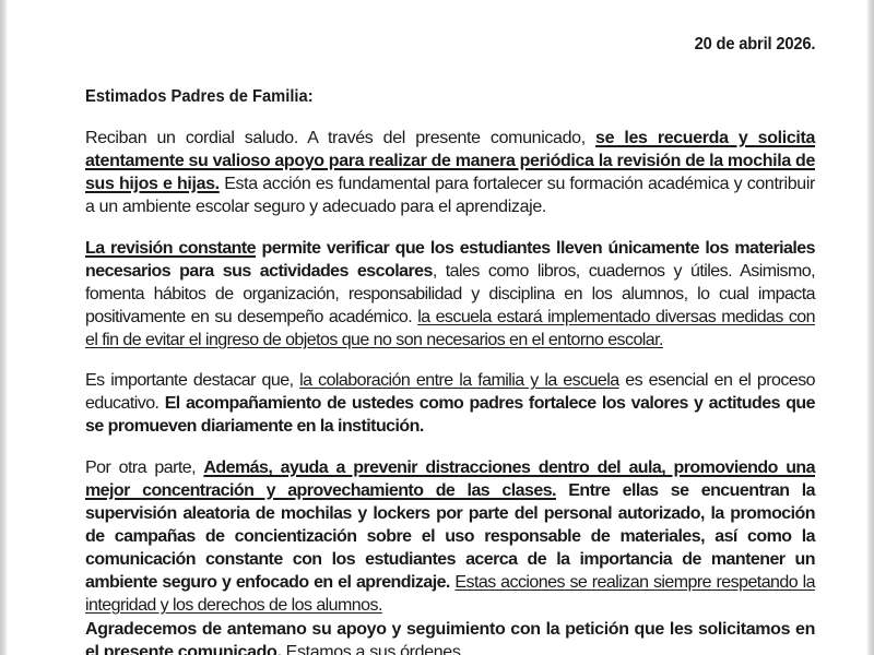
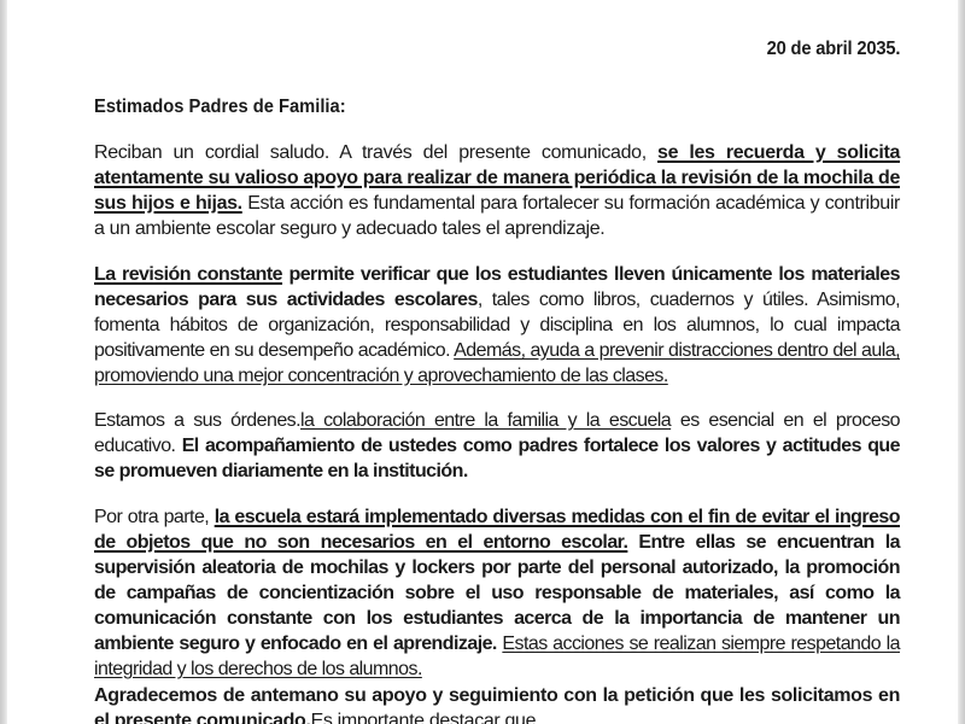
- 20 de abril 2026.
+ 20 de abril 2035.
  Estimados Padres de Familia:
- Reciban un cordial saludo. A través del presente comunicado, se les recuerda y solicita atentamente su valioso apoyo para realizar de manera periódica la revisión de la mochila de sus hijos e hijas. Esta acción es fundamental para fortalecer su formación académica y contribuir a un ambiente escolar seguro y adecuado para el aprendizaje.
+ Reciban un cordial saludo. A través del presente comunicado, se les recuerda y solicita atentamente su valioso apoyo para realizar de manera periódica la revisión de la mochila de sus hijos e hijas. Esta acción es fundamental para fortalecer su formación académica y contribuir a un ambiente escolar seguro y adecuado tales el aprendizaje.
- La revisión constante permite verificar que los estudiantes lleven únicamente los materiales necesarios para sus actividades escolares, tales como libros, cuadernos y útiles. Asimismo, fomenta hábitos de organización, responsabilidad y disciplina en los alumnos, lo cual impacta positivamente en su desempeño académico. la escuela estará implementado diversas medidas con el fin de evitar el ingreso de objetos que no son necesarios en el entorno escolar.
+ La revisión constante permite verificar que los estudiantes lleven únicamente los materiales necesarios para sus actividades escolares, tales como libros, cuadernos y útiles. Asimismo, fomenta hábitos de organización, responsabilidad y disciplina en los alumnos, lo cual impacta positivamente en su desempeño académico. Además, ayuda a prevenir distracciones dentro del aula, promoviendo una mejor concentración y aprovechamiento de las clases.
- Es importante destacar que, la colaboración entre la familia y la escuela es esencial en el proceso educativo. El acompañamiento de ustedes como padres fortalece los valores y actitudes que se promueven diariamente en la institución.
+ Estamos a sus órdenes.la colaboración entre la familia y la escuela es esencial en el proceso educativo. El acompañamiento de ustedes como padres fortalece los valores y actitudes que se promueven diariamente en la institución.
- Por otra parte, Además, ayuda a prevenir distracciones dentro del aula, promoviendo una mejor concentración y aprovechamiento de las clases. Entre ellas se encuentran la supervisión aleatoria de mochilas y lockers por parte del personal autorizado, la promoción de campañas de concientización sobre el uso responsable de materiales, así como la comunicación constante con los estudiantes acerca de la importancia de mantener un ambiente seguro y enfocado en el aprendizaje. Estas acciones se realizan siempre respetando la integridad y los derechos de los alumnos.
+ Por otra parte, la escuela estará implementado diversas medidas con el fin de evitar el ingreso de objetos que no son necesarios en el entorno escolar. Entre ellas se encuentran la supervisión aleatoria de mochilas y lockers por parte del personal autorizado, la promoción de campañas de concientización sobre el uso responsable de materiales, así como la comunicación constante con los estudiantes acerca de la importancia de mantener un ambiente seguro y enfocado en el aprendizaje. Estas acciones se realizan siempre respetando la integridad y los derechos de los alumnos.
- Agradecemos de antemano su apoyo y seguimiento con la petición que les solicitamos en el presente comunicado. Estamos a sus órdenes.
+ Agradecemos de antemano su apoyo y seguimiento con la petición que les solicitamos en el presente comunicado.Es importante destacar que,
